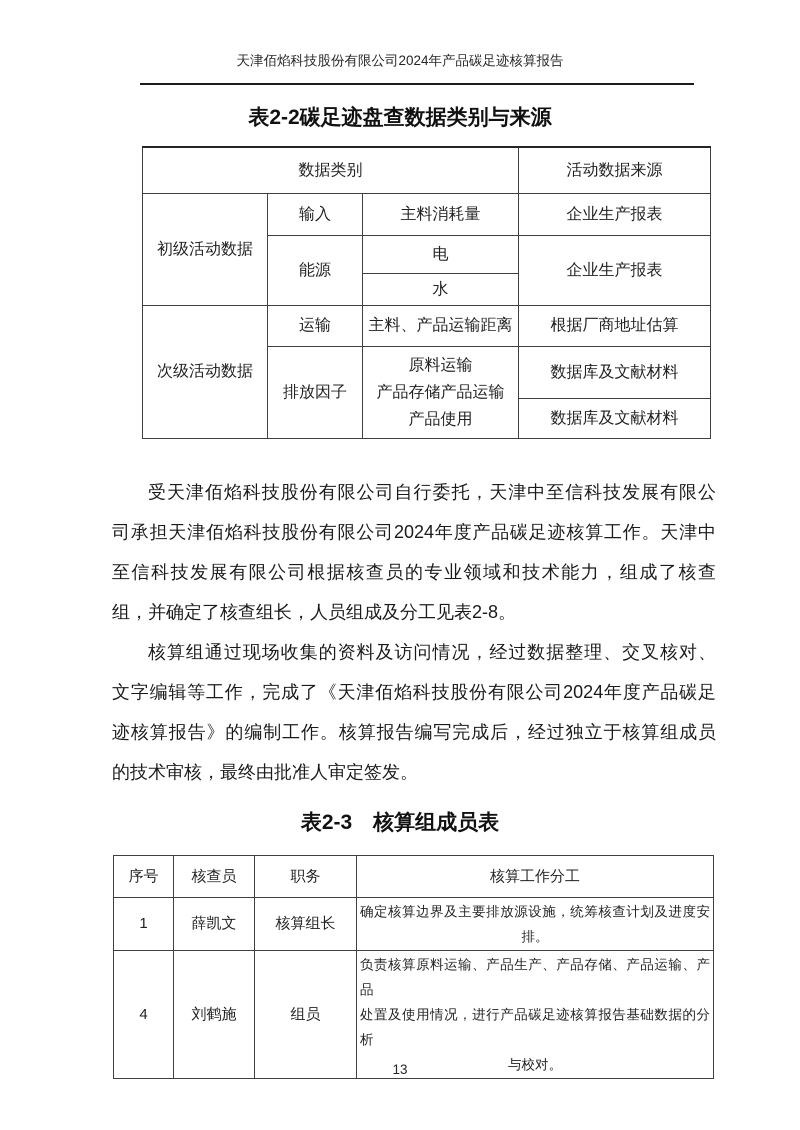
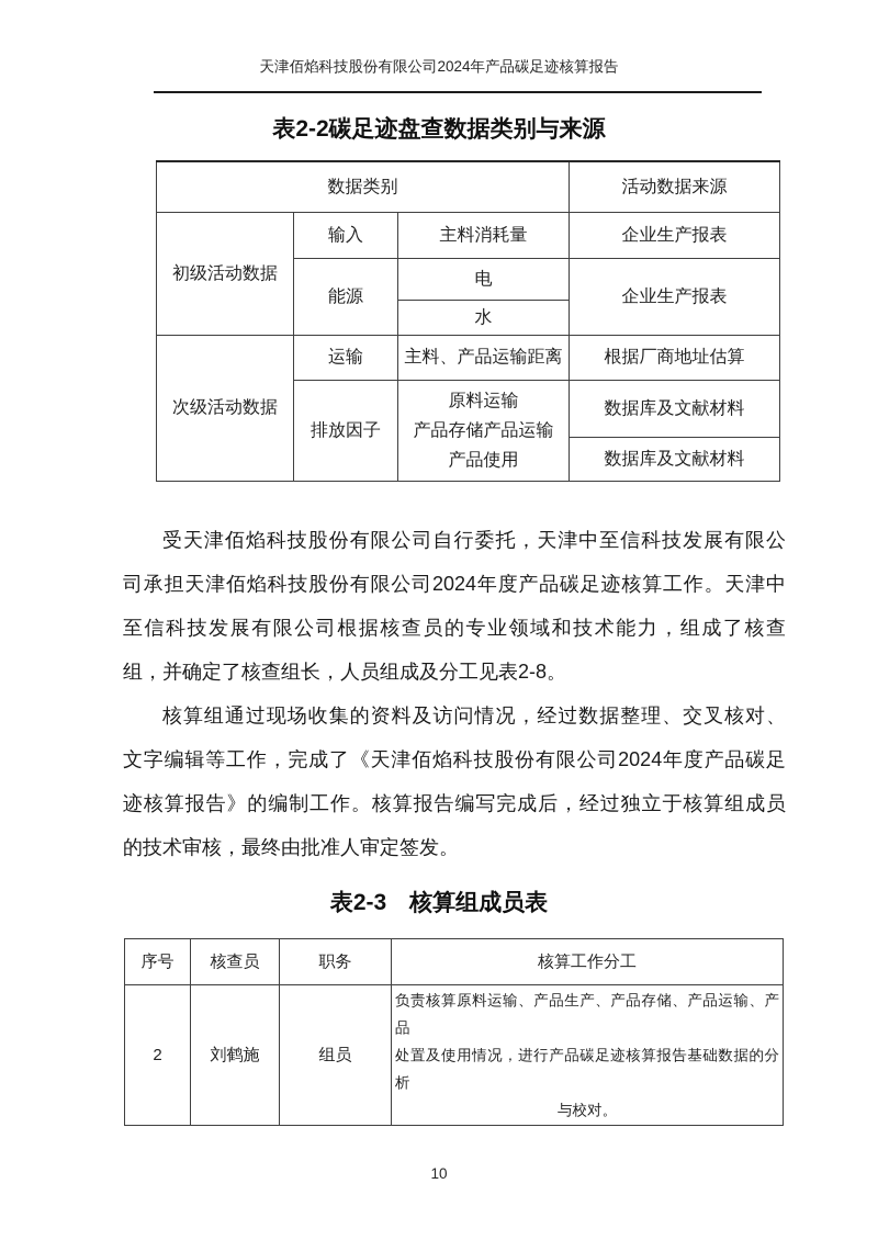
  天津佰焰科技股份有限公司2024年产品碳足迹核算报告
  表2-2碳足迹盘查数据类别与来源
  数据类别	活动数据来源
  初级活动数据	输入	主料消耗量	企业生产报表
  能源	电	企业生产报表
  水
  次级活动数据	运输	主料、产品运输距离	根据厂商地址估算
  排放因子	原料运输 产品存储产品运输 产品使用	数据库及文献材料
  数据库及文献材料
  受天津佰焰科技股份有限公司自行委托，天津中至信科技发展有限公
  司承担天津佰焰科技股份有限公司2024年度产品碳足迹核算工作。天津中
  至信科技发展有限公司根据核查员的专业领域和技术能力，组成了核查
  组，并确定了核查组长，人员组成及分工见表2-8。
  核算组通过现场收集的资料及访问情况，经过数据整理、交叉核对、
  文字编辑等工作，完成了《天津佰焰科技股份有限公司2024年度产品碳足
  迹核算报告》的编制工作。核算报告编写完成后，经过独立于核算组成员
  的技术审核，最终由批准人审定签发。
  表2-3 核算组成员表
  序号	核查员	职务	核算工作分工
- 1	薛凯文	核算组长	确定核算边界及主要排放源设施，统筹核查计划及进度安 排。
- 4	刘鹤施	组员	负责核算原料运输、产品生产、产品存储、产品运输、产品 处置及使用情况，进行产品碳足迹核算报告基础数据的分析 与校对。
+ 2	刘鹤施	组员	负责核算原料运输、产品生产、产品存储、产品运输、产品 处置及使用情况，进行产品碳足迹核算报告基础数据的分析 与校对。
- 13
+ 10
